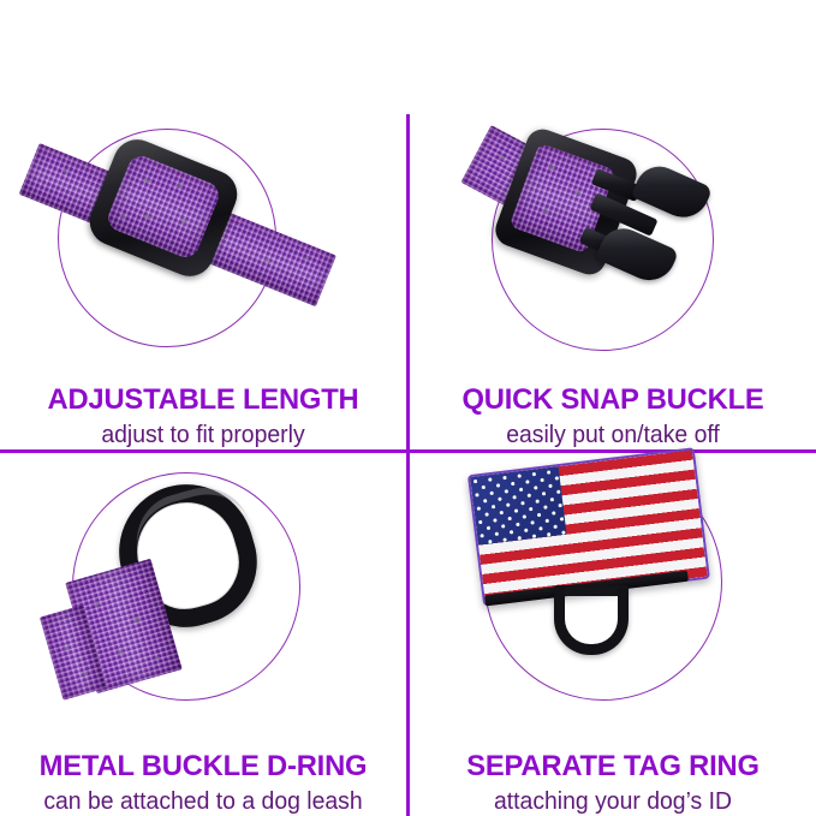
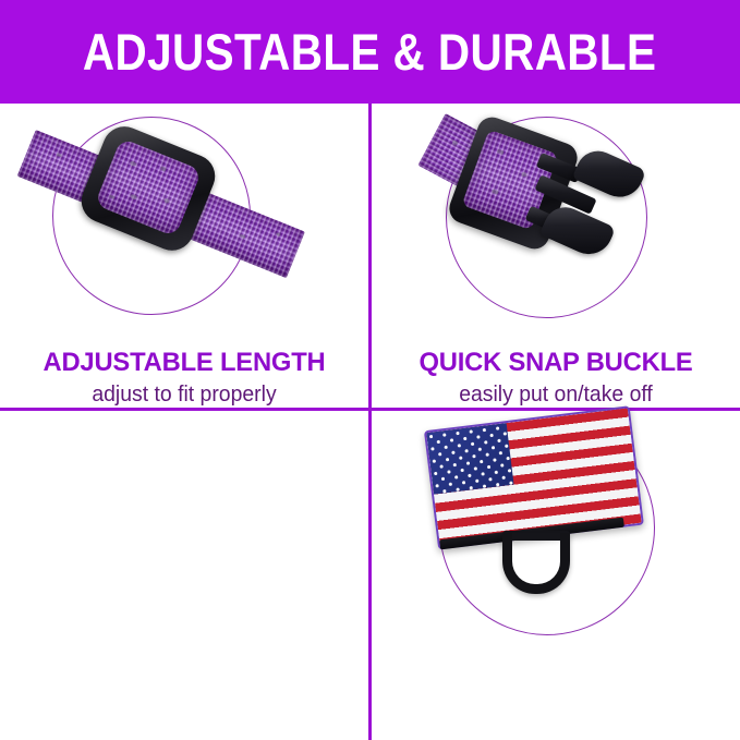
+ ADJUSTABLE & DURABLE
  ADJUSTABLE LENGTH
  adjust to fit properly
  QUICK SNAP BUCKLE
  easily put on/take off
- METAL BUCKLE D-RING
- can be attached to a dog leash
- SEPARATE TAG RING
- attaching your dog’s ID
